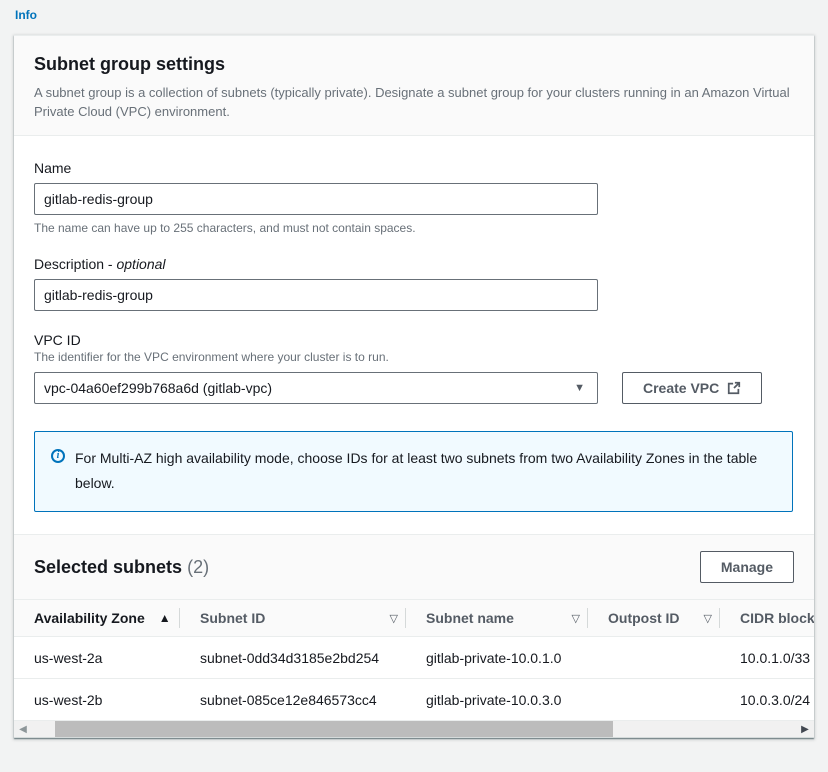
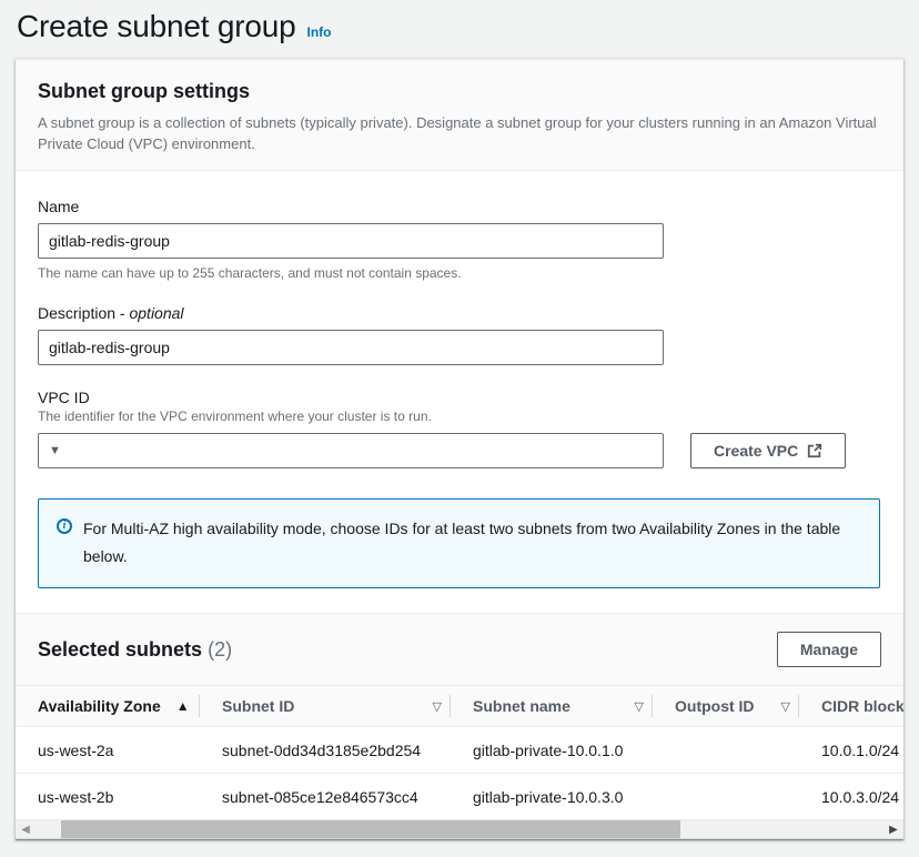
+ Create subnet group
  Info
  Subnet group settings
  A subnet group is a collection of subnets (typically private). Designate a subnet group for your clusters running in an Amazon Virtual Private Cloud (VPC) environment.
  Name
  gitlab-redis-group
  The name can have up to 255 characters, and must not contain spaces.
  Description - optional
  gitlab-redis-group
  VPC ID
  The identifier for the VPC environment where your cluster is to run.
- vpc-04a60ef299b768a6d (gitlab-vpc)
  ▼
  Create VPC
  i
  For Multi-AZ high availability mode, choose IDs for at least two subnets from two Availability Zones in the table below.
  Selected subnets (2)
  Manage
  Availability Zone ▲	Subnet ID ▽	Subnet name ▽	Outpost ID ▽	CIDR block
- us-west-2a	subnet-0dd34d3185e2bd254	gitlab-private-10.0.1.0		10.0.1.0/33
+ us-west-2a	subnet-0dd34d3185e2bd254	gitlab-private-10.0.1.0		10.0.1.0/24
  us-west-2b	subnet-085ce12e846573cc4	gitlab-private-10.0.3.0		10.0.3.0/24
  ◀
  ▶
